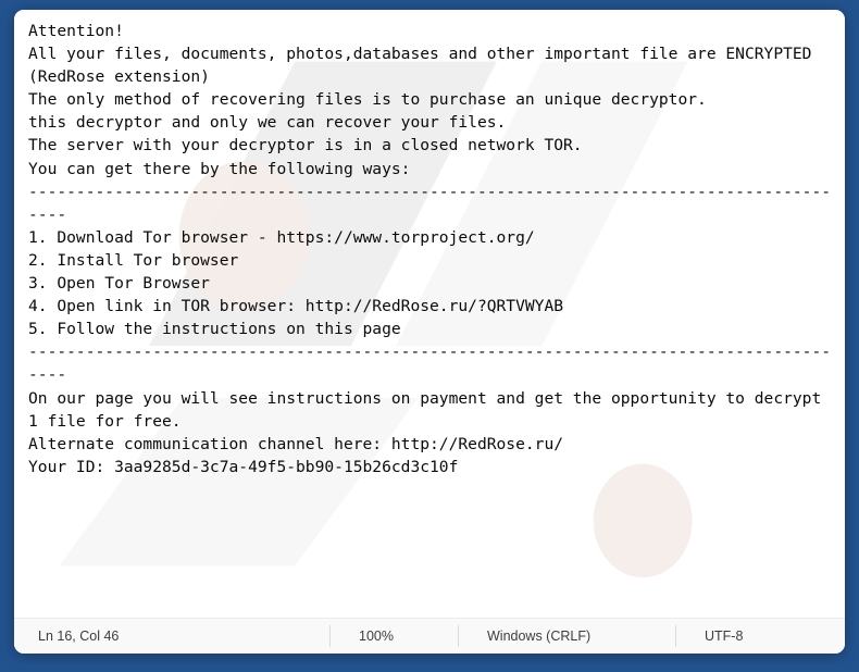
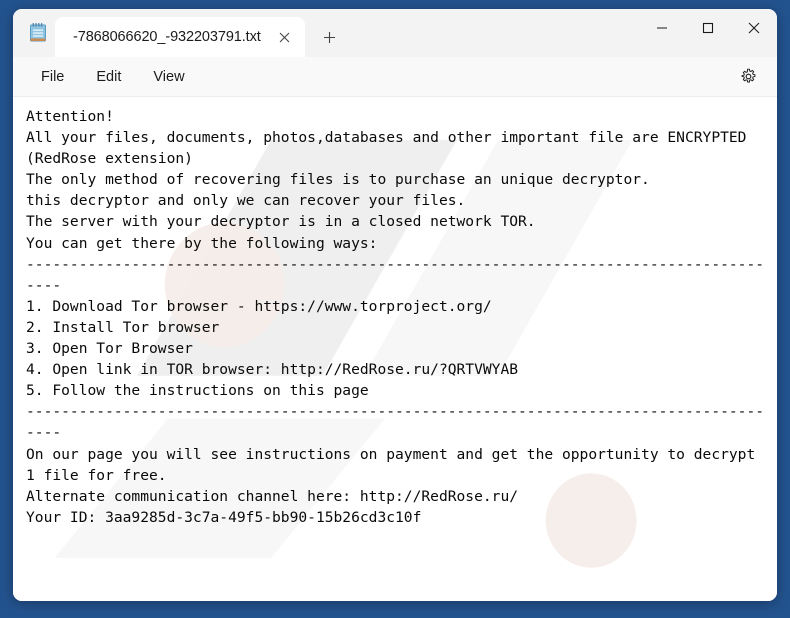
+ -7868066620_-932203791.txt
+ File
+ Edit
+ View
  Attention!
  All your files, documents, photos,databases and other important file are ENCRYPTED (RedRose extension)
  The only method of recovering files is to purchase an unique decryptor.
  this decryptor and only we can recover your files.
  The server with your decryptor is in a closed network TOR.
  You can get there by the following ways:
  ----------------------------------------------------------------------------------------
  1. Download Tor browser - https://www.torproject.org/
  2. Install Tor browser
  3. Open Tor Browser
  4. Open link in TOR browser: http://RedRose.ru/?QRTVWYAB
  5. Follow the instructions on this page
  ----------------------------------------------------------------------------------------
  On our page you will see instructions on payment and get the opportunity to decrypt 1 file for free.
  Alternate communication channel here: http://RedRose.ru/
  Your ID: 3aa9285d-3c7a-49f5-bb90-15b26cd3c10f
- Ln 16, Col 46
- 100%
- Windows (CRLF)
- UTF-8
